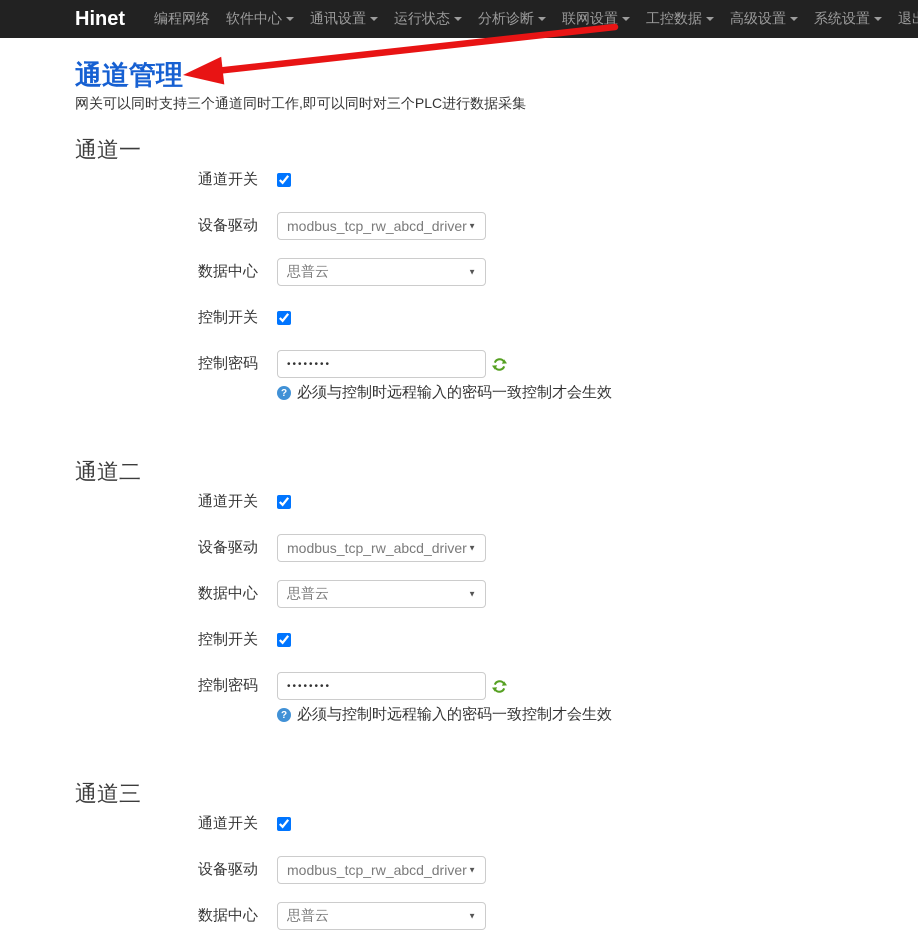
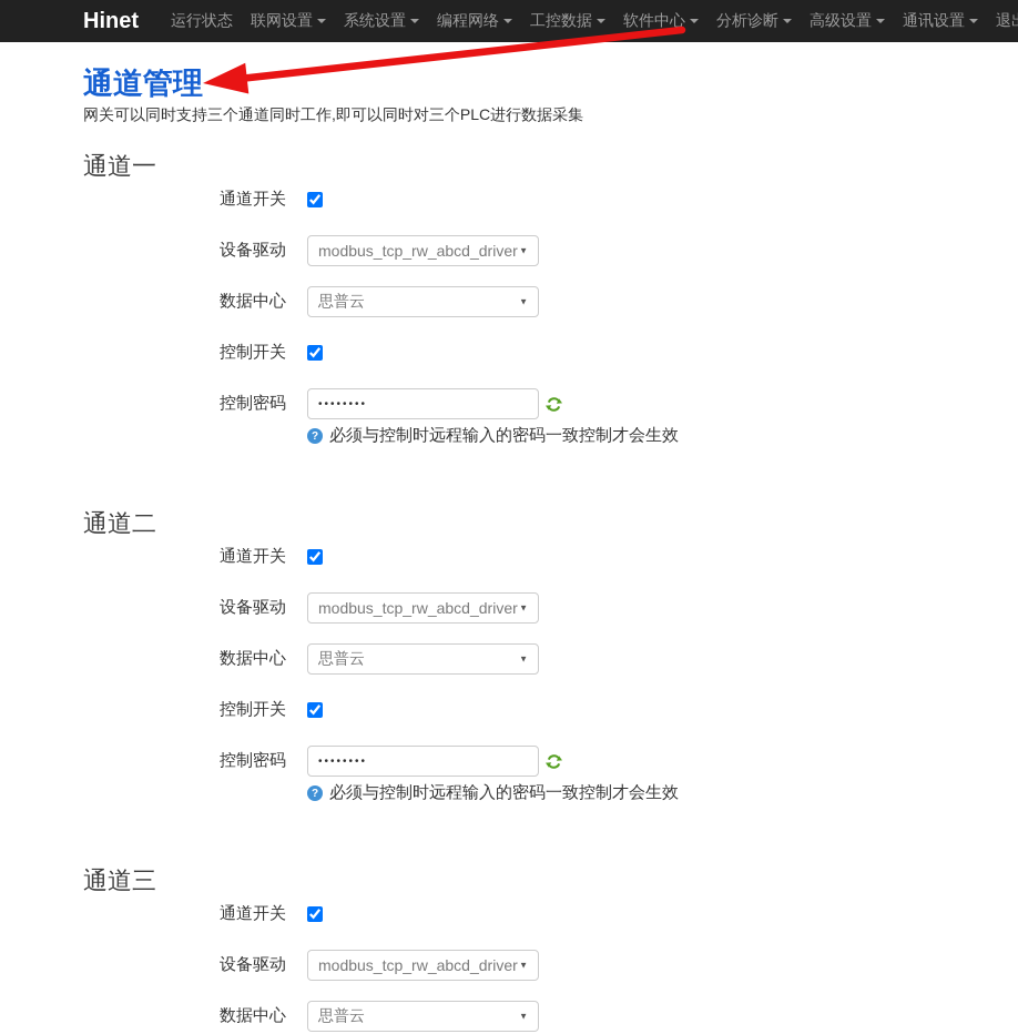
  Hinet
- 编程网络
+ 运行状态
- 软件中心
+ 联网设置
- 通讯设置
+ 系统设置
- 运行状态
+ 编程网络
- 分析诊断
+ 工控数据
- 联网设置
+ 软件中心
- 工控数据
+ 分析诊断
  高级设置
- 系统设置
+ 通讯设置
  通道管理
  网关可以同时支持三个通道同时工作,即可以同时对三个PLC进行数据采集
  通道一
  通道开关
  设备驱动
  modbus_tcp_rw_abcd_driver
  ▼
  数据中心
  思普云
  ▼
  控制开关
  控制密码
  ••••••••
  ?
  必须与控制时远程输入的密码一致控制才会生效
  通道二
  通道开关
  设备驱动
  modbus_tcp_rw_abcd_driver
  ▼
  数据中心
  思普云
  ▼
  控制开关
  控制密码
  ••••••••
  ?
  必须与控制时远程输入的密码一致控制才会生效
  通道三
  通道开关
  设备驱动
  modbus_tcp_rw_abcd_driver
  ▼
  数据中心
  思普云
  ▼
